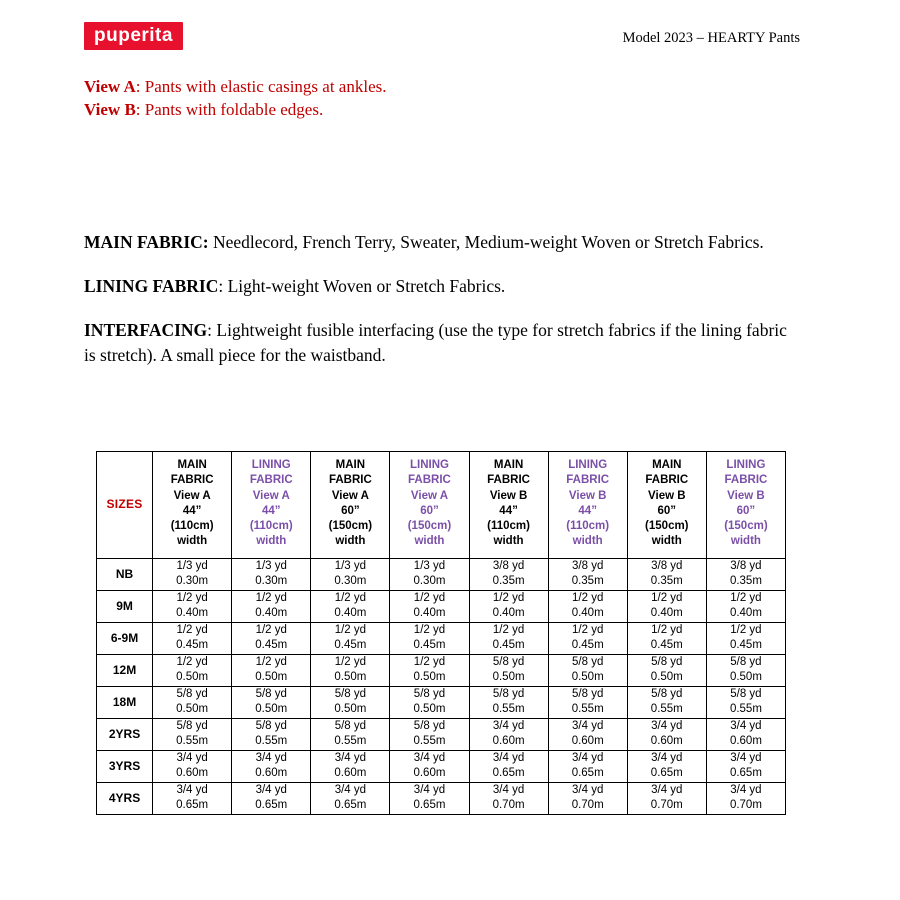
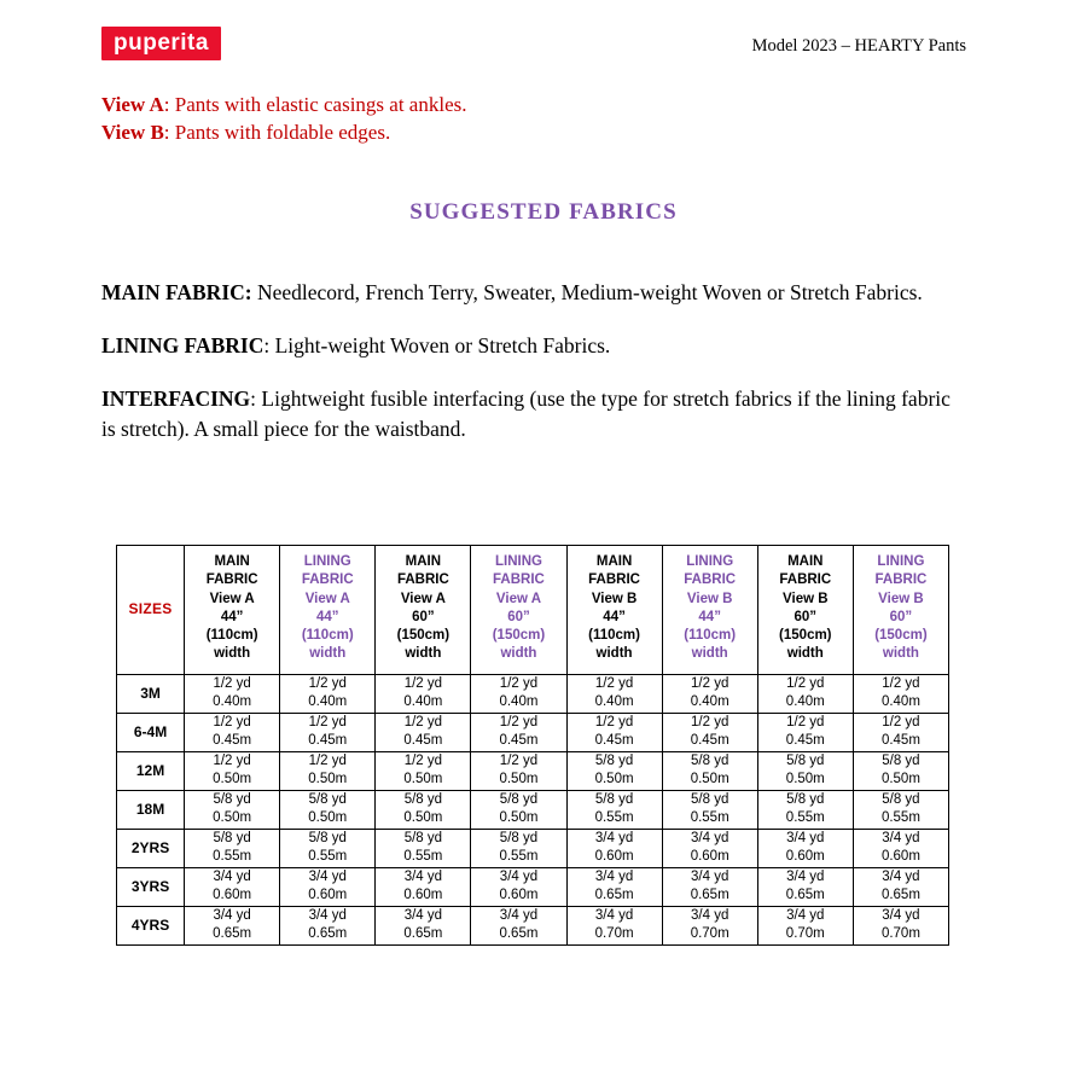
  puperita
  Model 2023 – HEARTY Pants
  View A: Pants with elastic casings at ankles.
  View B: Pants with foldable edges.
+ SUGGESTED FABRICS
  MAIN FABRIC: Needlecord, French Terry, Sweater, Medium-weight Woven or Stretch Fabrics.
  LINING FABRIC: Light-weight Woven or Stretch Fabrics.
  INTERFACING: Lightweight fusible interfacing (use the type for stretch fabrics if the lining fabric is stretch). A small piece for the waistband.
  SIZES	MAIN FABRIC View A 44” (110cm) width	LINING FABRIC View A 44” (110cm) width	MAIN FABRIC View A 60” (150cm) width	LINING FABRIC View A 60” (150cm) width	MAIN FABRIC View B 44” (110cm) width	LINING FABRIC View B 44” (110cm) width	MAIN FABRIC View B 60” (150cm) width	LINING FABRIC View B 60” (150cm) width
- NB	1/3 yd0.30m	1/3 yd0.30m	1/3 yd0.30m	1/3 yd0.30m	3/8 yd0.35m	3/8 yd0.35m	3/8 yd0.35m	3/8 yd0.35m
- 9M	1/2 yd0.40m	1/2 yd0.40m	1/2 yd0.40m	1/2 yd0.40m	1/2 yd0.40m	1/2 yd0.40m	1/2 yd0.40m	1/2 yd0.40m
+ 3M	1/2 yd0.40m	1/2 yd0.40m	1/2 yd0.40m	1/2 yd0.40m	1/2 yd0.40m	1/2 yd0.40m	1/2 yd0.40m	1/2 yd0.40m
- 6-9M	1/2 yd0.45m	1/2 yd0.45m	1/2 yd0.45m	1/2 yd0.45m	1/2 yd0.45m	1/2 yd0.45m	1/2 yd0.45m	1/2 yd0.45m
+ 6-4M	1/2 yd0.45m	1/2 yd0.45m	1/2 yd0.45m	1/2 yd0.45m	1/2 yd0.45m	1/2 yd0.45m	1/2 yd0.45m	1/2 yd0.45m
  12M	1/2 yd0.50m	1/2 yd0.50m	1/2 yd0.50m	1/2 yd0.50m	5/8 yd0.50m	5/8 yd0.50m	5/8 yd0.50m	5/8 yd0.50m
  18M	5/8 yd0.50m	5/8 yd0.50m	5/8 yd0.50m	5/8 yd0.50m	5/8 yd0.55m	5/8 yd0.55m	5/8 yd0.55m	5/8 yd0.55m
  2YRS	5/8 yd0.55m	5/8 yd0.55m	5/8 yd0.55m	5/8 yd0.55m	3/4 yd0.60m	3/4 yd0.60m	3/4 yd0.60m	3/4 yd0.60m
  3YRS	3/4 yd0.60m	3/4 yd0.60m	3/4 yd0.60m	3/4 yd0.60m	3/4 yd0.65m	3/4 yd0.65m	3/4 yd0.65m	3/4 yd0.65m
  4YRS	3/4 yd0.65m	3/4 yd0.65m	3/4 yd0.65m	3/4 yd0.65m	3/4 yd0.70m	3/4 yd0.70m	3/4 yd0.70m	3/4 yd0.70m
